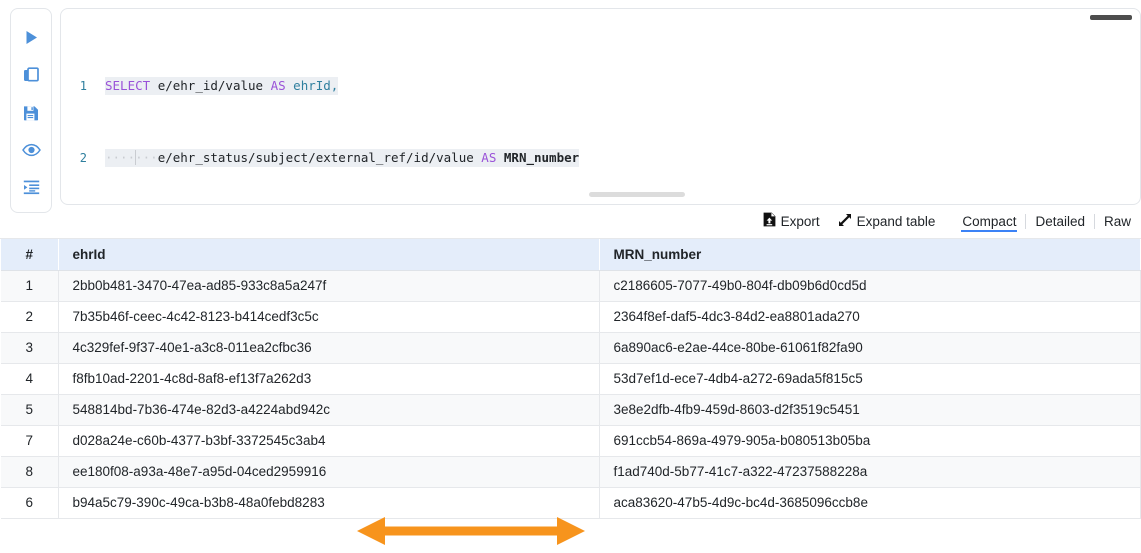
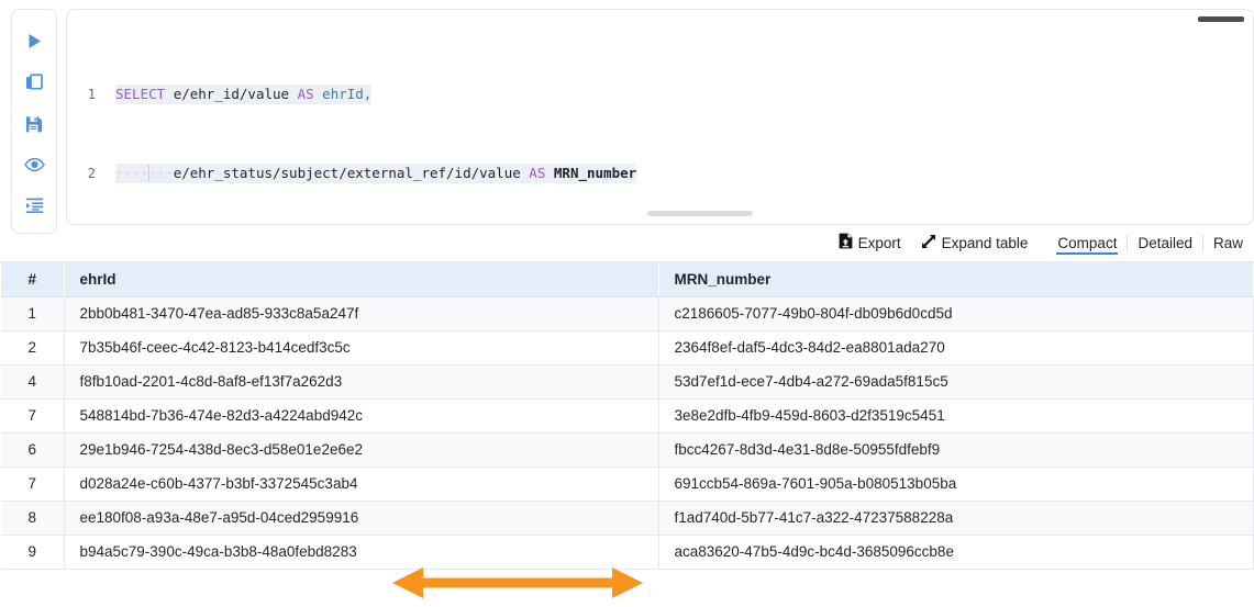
  1
  SELECT e/ehr_id/value AS ehrId,
  2
  ·······e/ehr_status/subject/external_ref/id/value AS MRN_number
  Export
  Expand table
  Compact
  Detailed
  Raw
  #	ehrId	MRN_number
  1	2bb0b481-3470-47ea-ad85-933c8a5a247f	c2186605-7077-49b0-804f-db09b6d0cd5d
  2	7b35b46f-ceec-4c42-8123-b414cedf3c5c	2364f8ef-daf5-4dc3-84d2-ea8801ada270
- 3	4c329fef-9f37-40e1-a3c8-011ea2cfbc36	6a890ac6-e2ae-44ce-80be-61061f82fa90
  4	f8fb10ad-2201-4c8d-8af8-ef13f7a262d3	53d7ef1d-ece7-4db4-a272-69ada5f815c5
- 5	548814bd-7b36-474e-82d3-a4224abd942c	3e8e2dfb-4fb9-459d-8603-d2f3519c5451
+ 7	548814bd-7b36-474e-82d3-a4224abd942c	3e8e2dfb-4fb9-459d-8603-d2f3519c5451
+ 6	29e1b946-7254-438d-8ec3-d58e01e2e6e2	fbcc4267-8d3d-4e31-8d8e-50955fdfebf9
- 7	d028a24e-c60b-4377-b3bf-3372545c3ab4	691ccb54-869a-4979-905a-b080513b05ba
+ 7	d028a24e-c60b-4377-b3bf-3372545c3ab4	691ccb54-869a-7601-905a-b080513b05ba
  8	ee180f08-a93a-48e7-a95d-04ced2959916	f1ad740d-5b77-41c7-a322-47237588228a
- 6	b94a5c79-390c-49ca-b3b8-48a0febd8283	aca83620-47b5-4d9c-bc4d-3685096ccb8e
+ 9	b94a5c79-390c-49ca-b3b8-48a0febd8283	aca83620-47b5-4d9c-bc4d-3685096ccb8e
